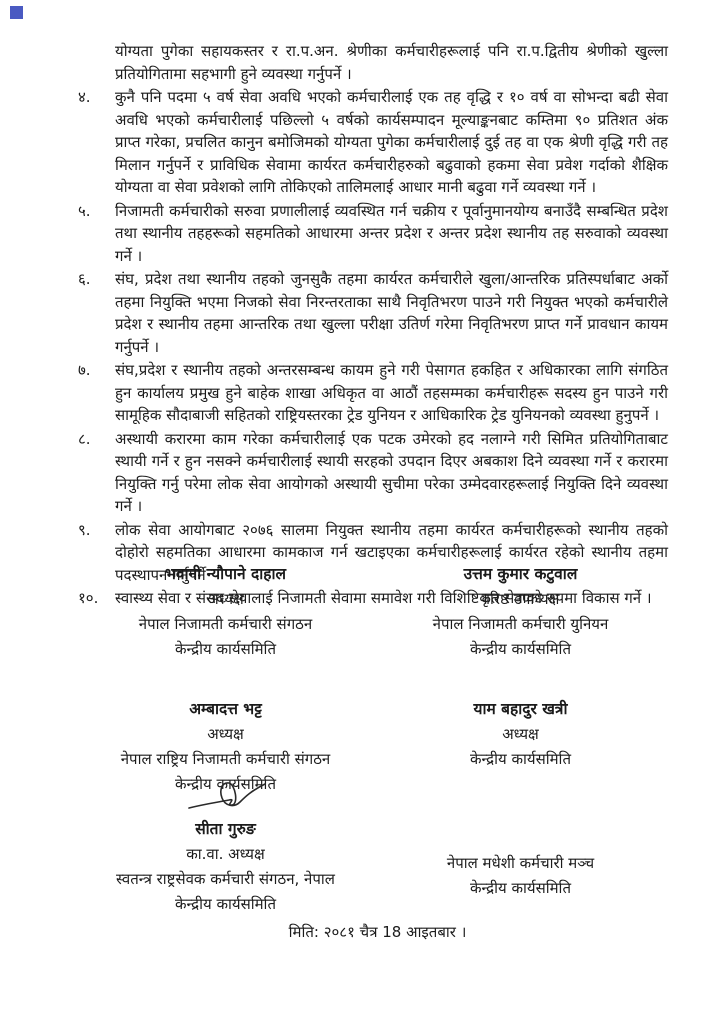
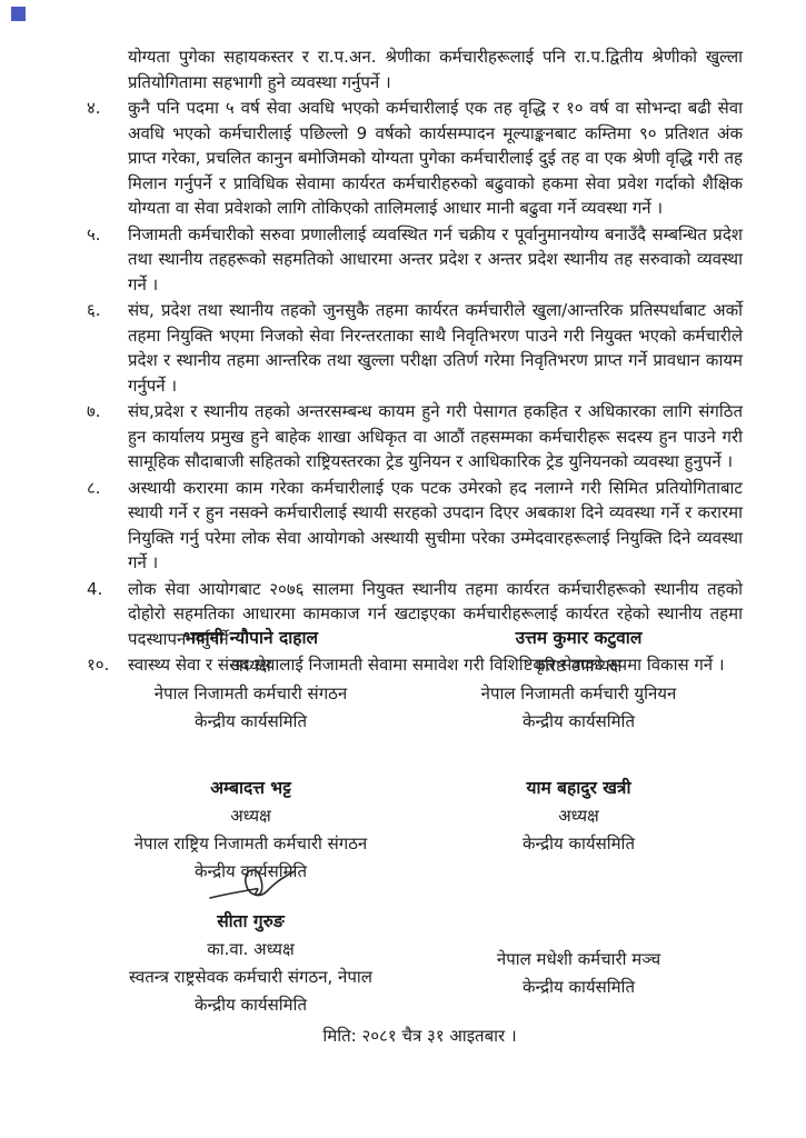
  योग्यता पुगेका सहायकस्तर र रा.प.अन. श्रेणीका कर्मचारीहरूलाई पनि रा.प.द्वितीय श्रेणीको खुल्ला प्रतियोगितामा सहभागी हुने व्यवस्था गर्नुपर्ने ।
  ४.
- कुनै पनि पदमा ५ वर्ष सेवा अवधि भएको कर्मचारीलाई एक तह वृद्धि र १० वर्ष वा सोभन्दा बढी सेवा अवधि भएको कर्मचारीलाई पछिल्लो ५ वर्षको कार्यसम्पादन मूल्याङ्कनबाट कम्तिमा ९० प्रतिशत अंक प्राप्त गरेका, प्रचलित कानुन बमोजिमको योग्यता पुगेका कर्मचारीलाई दुई तह वा एक श्रेणी वृद्धि गरी तह मिलान गर्नुपर्ने र प्राविधिक सेवामा कार्यरत कर्मचारीहरुको बढुवाको हकमा सेवा प्रवेश गर्दाको शैक्षिक योग्यता वा सेवा प्रवेशको लागि तोकिएको तालिमलाई आधार मानी बढुवा गर्ने व्यवस्था गर्ने ।
+ कुनै पनि पदमा ५ वर्ष सेवा अवधि भएको कर्मचारीलाई एक तह वृद्धि र १० वर्ष वा सोभन्दा बढी सेवा अवधि भएको कर्मचारीलाई पछिल्लो 9 वर्षको कार्यसम्पादन मूल्याङ्कनबाट कम्तिमा ९० प्रतिशत अंक प्राप्त गरेका, प्रचलित कानुन बमोजिमको योग्यता पुगेका कर्मचारीलाई दुई तह वा एक श्रेणी वृद्धि गरी तह मिलान गर्नुपर्ने र प्राविधिक सेवामा कार्यरत कर्मचारीहरुको बढुवाको हकमा सेवा प्रवेश गर्दाको शैक्षिक योग्यता वा सेवा प्रवेशको लागि तोकिएको तालिमलाई आधार मानी बढुवा गर्ने व्यवस्था गर्ने ।
  ५.
  निजामती कर्मचारीको सरुवा प्रणालीलाई व्यवस्थित गर्न चक्रीय र पूर्वानुमानयोग्य बनाउँदै सम्बन्धित प्रदेश तथा स्थानीय तहहरूको सहमतिको आधारमा अन्तर प्रदेश र अन्तर प्रदेश स्थानीय तह सरुवाको व्यवस्था गर्ने ।
  ६.
  संघ, प्रदेश तथा स्थानीय तहको जुनसुकै तहमा कार्यरत कर्मचारीले खुला/आन्तरिक प्रतिस्पर्धाबाट अर्को तहमा नियुक्ति भएमा निजको सेवा निरन्तरताका साथै निवृतिभरण पाउने गरी नियुक्त भएको कर्मचारीले प्रदेश र स्थानीय तहमा आन्तरिक तथा खुल्ला परीक्षा उतिर्ण गरेमा निवृतिभरण प्राप्त गर्ने प्रावधान कायम गर्नुपर्ने ।
  ७.
  संघ,प्रदेश र स्थानीय तहको अन्तरसम्बन्ध कायम हुने गरी पेसागत हकहित र अधिकारका लागि संगठित हुन कार्यालय प्रमुख हुने बाहेक शाखा अधिकृत वा आठौं तहसम्मका कर्मचारीहरू सदस्य हुन पाउने गरी सामूहिक सौदाबाजी सहितको राष्ट्रियस्तरका ट्रेड युनियन र आधिकारिक ट्रेड युनियनको व्यवस्था हुनुपर्ने ।
  ८.
  अस्थायी करारमा काम गरेका कर्मचारीलाई एक पटक उमेरको हद नलाग्ने गरी सिमित प्रतियोगिताबाट स्थायी गर्ने र हुन नसक्ने कर्मचारीलाई स्थायी सरहको उपदान दिएर अबकाश दिने व्यवस्था गर्ने र करारमा नियुक्ति गर्नु परेमा लोक सेवा आयोगको अस्थायी सुचीमा परेका उम्मेदवारहरूलाई नियुक्ति दिने व्यवस्था गर्ने ।
- ९.
+ 4.
  लोक सेवा आयोगबाट २०७६ सालमा नियुक्त स्थानीय तहमा कार्यरत कर्मचारीहरूको स्थानीय तहको दोहोरो सहमतिका आधारमा कामकाज गर्न खटाइएका कर्मचारीहरूलाई कार्यरत रहेको स्थानीय तहमा पदस्थापन गर्नुपर्ने
  १०.
  स्वास्थ्य सेवा र संसद सेवालाई निजामती सेवामा समावेश गरी विशिष्टिकृत सेवाको रुपमा विकास गर्ने ।
  भवानी न्यौपाने दाहाल
  अध्यक्ष
  नेपाल निजामती कर्मचारी संगठन
  केन्द्रीय कार्यसमिति
  उत्तम कुमार कटुवाल
  वरिष्ठ उपाध्यक्ष
  नेपाल निजामती कर्मचारी युनियन
  केन्द्रीय कार्यसमिति
  अम्बादत्त भट्ट
  अध्यक्ष
  नेपाल राष्ट्रिय निजामती कर्मचारी संगठन
  केन्द्रीयर्यसमिति
  याम बहादुर खत्री
  अध्यक्ष
  केन्द्रीय कार्यसमिति
  सीता गुरुङ
  का.वा. अध्यक्ष
  स्वतन्त्र राष्ट्रसेवक कर्मचारी संगठन, नेपाल
  केन्द्रीय कार्यसमिति
  नेपाल मधेशी कर्मचारी मञ्च
  केन्द्रीय कार्यसमिति
- मिति: २०८१ चैत्र 18 आइतबार ।
+ मिति: २०८१ चैत्र ३१ आइतबार ।
